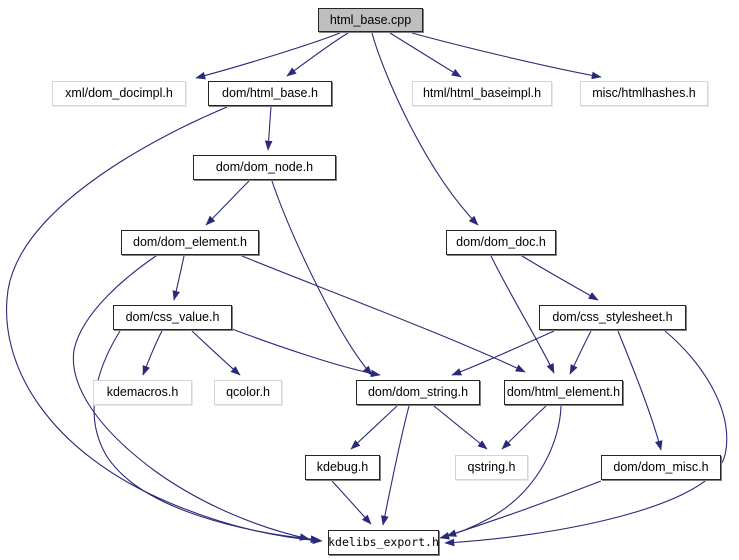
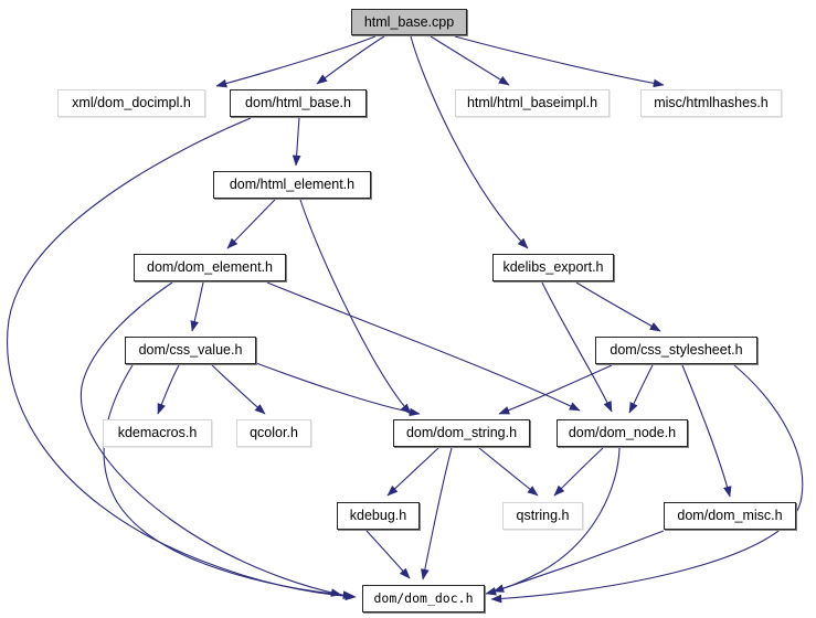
  html_base.cpp
  xml/dom_docimpl.h
  dom/html_base.h
  html/html_baseimpl.h
  misc/htmlhashes.h
- dom/dom_node.h
+ dom/html_element.h
  dom/dom_element.h
- dom/dom_doc.h
+ kdelibs_export.h
  dom/css_value.h
  dom/css_stylesheet.h
  kdemacros.h
  qcolor.h
  dom/dom_string.h
- dom/html_element.h
+ dom/dom_node.h
  kdebug.h
  qstring.h
  dom/dom_misc.h
- kdelibs_export.h
+ dom/dom_doc.h
